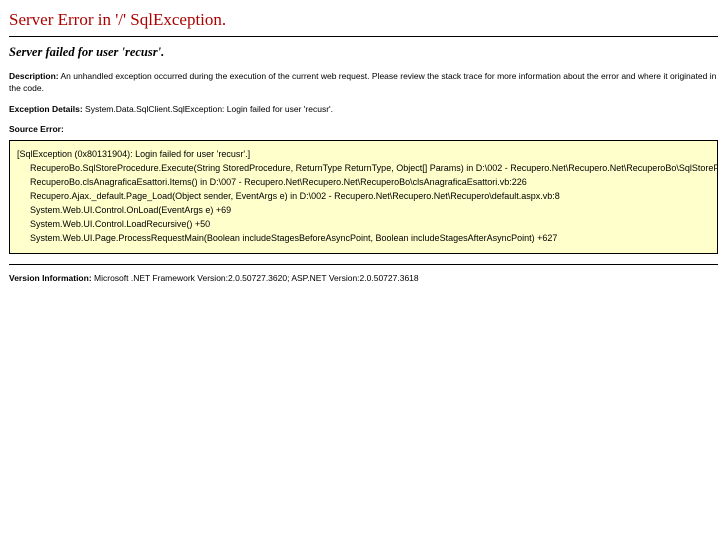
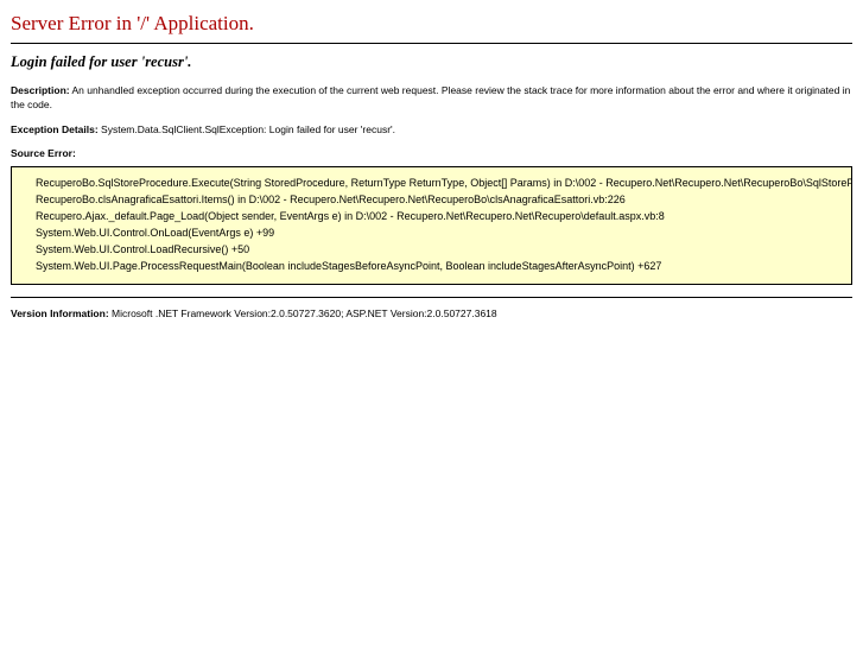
- Server Error in '/' SqlException.
+ Server Error in '/' Application.
- Server failed for user 'recusr'.
+ Login failed for user 'recusr'.
  Description: An unhandled exception occurred during the execution of the current web request. Please review the stack trace for more information about the error and where it originated in the code.
  Exception Details: System.Data.SqlClient.SqlException: Login failed for user 'recusr'.
  Source Error:
- [SqlException (0x80131904): Login failed for user 'recusr'.]
  RecuperoBo.SqlStoreProcedure.Execute(String StoredProcedure, ReturnType ReturnType, Object[] Params) in D:\002 - Recupero.Net\Recupero.Net\RecuperoBo\SqlStoreP
- RecuperoBo.clsAnagraficaEsattori.Items() in D:\007 - Recupero.Net\Recupero.Net\RecuperoBo\clsAnagraficaEsattori.vb:226
+ RecuperoBo.clsAnagraficaEsattori.Items() in D:\002 - Recupero.Net\Recupero.Net\RecuperoBo\clsAnagraficaEsattori.vb:226
  Recupero.Ajax._default.Page_Load(Object sender, EventArgs e) in D:\002 - Recupero.Net\Recupero.Net\Recupero\default.aspx.vb:8
- System.Web.UI.Control.OnLoad(EventArgs e) +69
+ System.Web.UI.Control.OnLoad(EventArgs e) +99
  System.Web.UI.Control.LoadRecursive() +50
  System.Web.UI.Page.ProcessRequestMain(Boolean includeStagesBeforeAsyncPoint, Boolean includeStagesAfterAsyncPoint) +627
  Version Information: Microsoft .NET Framework Version:2.0.50727.3620; ASP.NET Version:2.0.50727.3618
